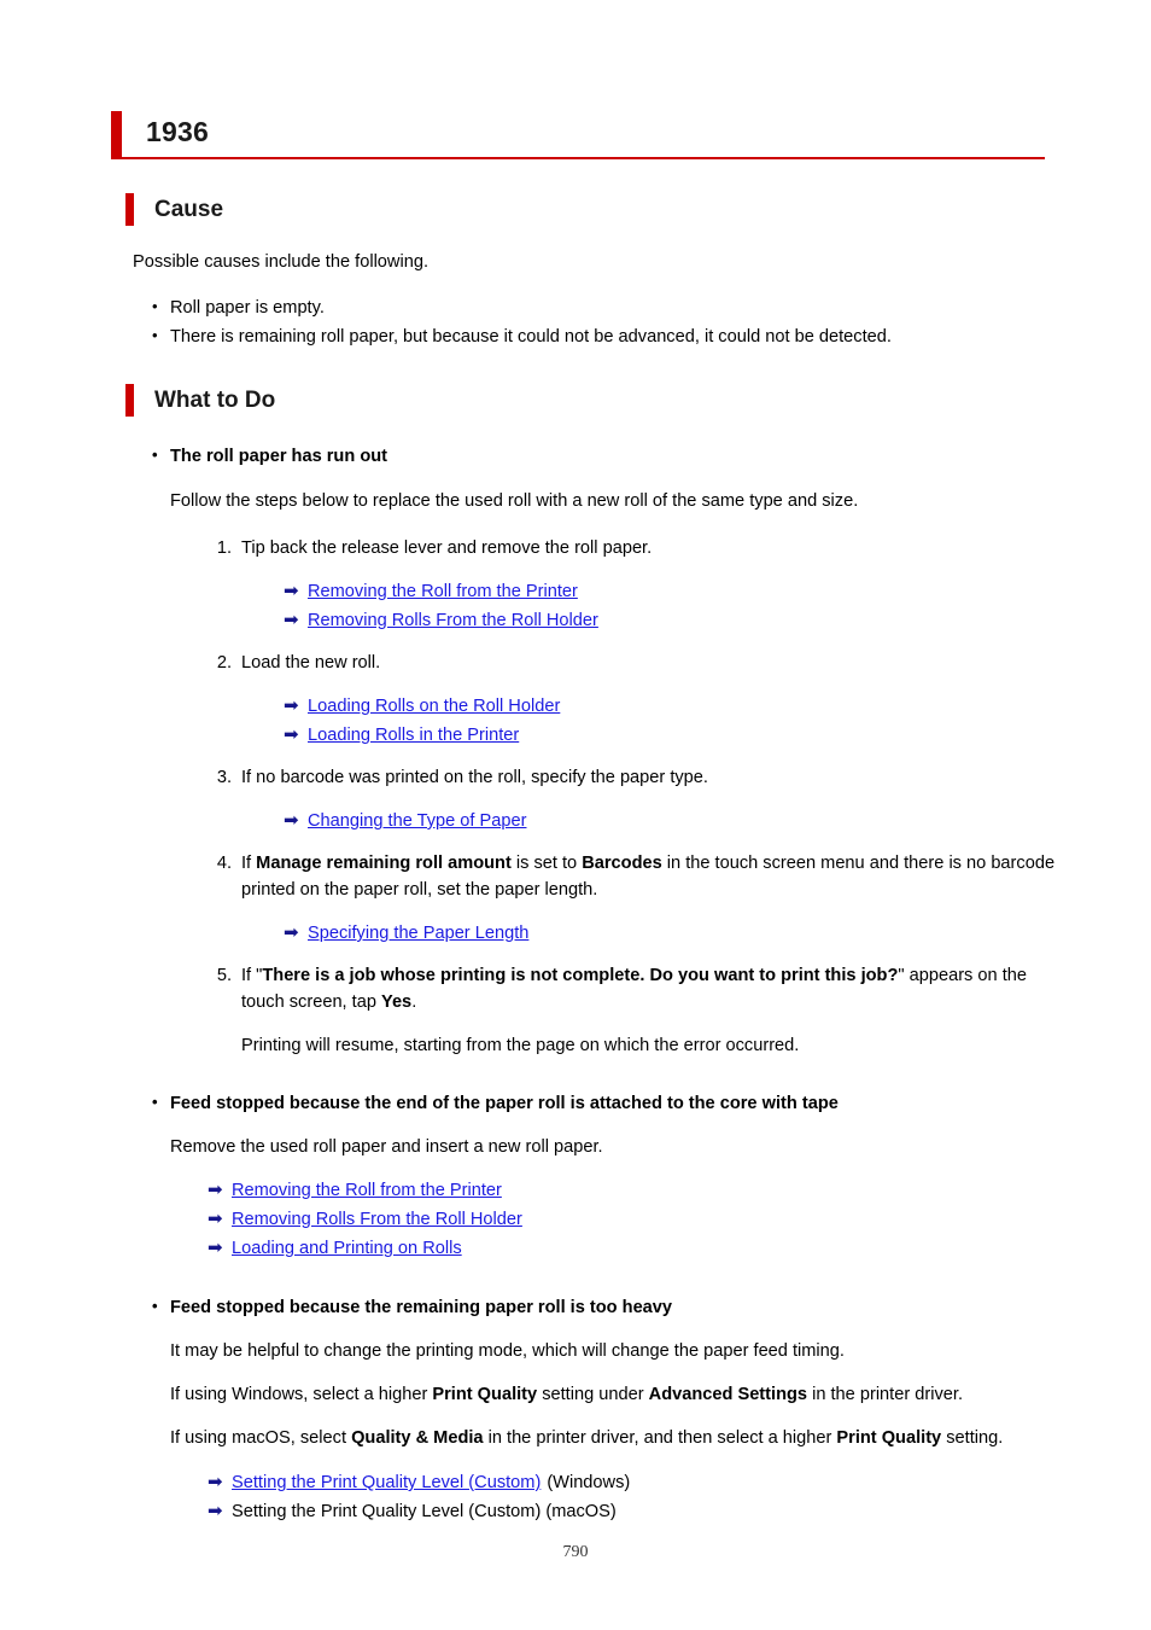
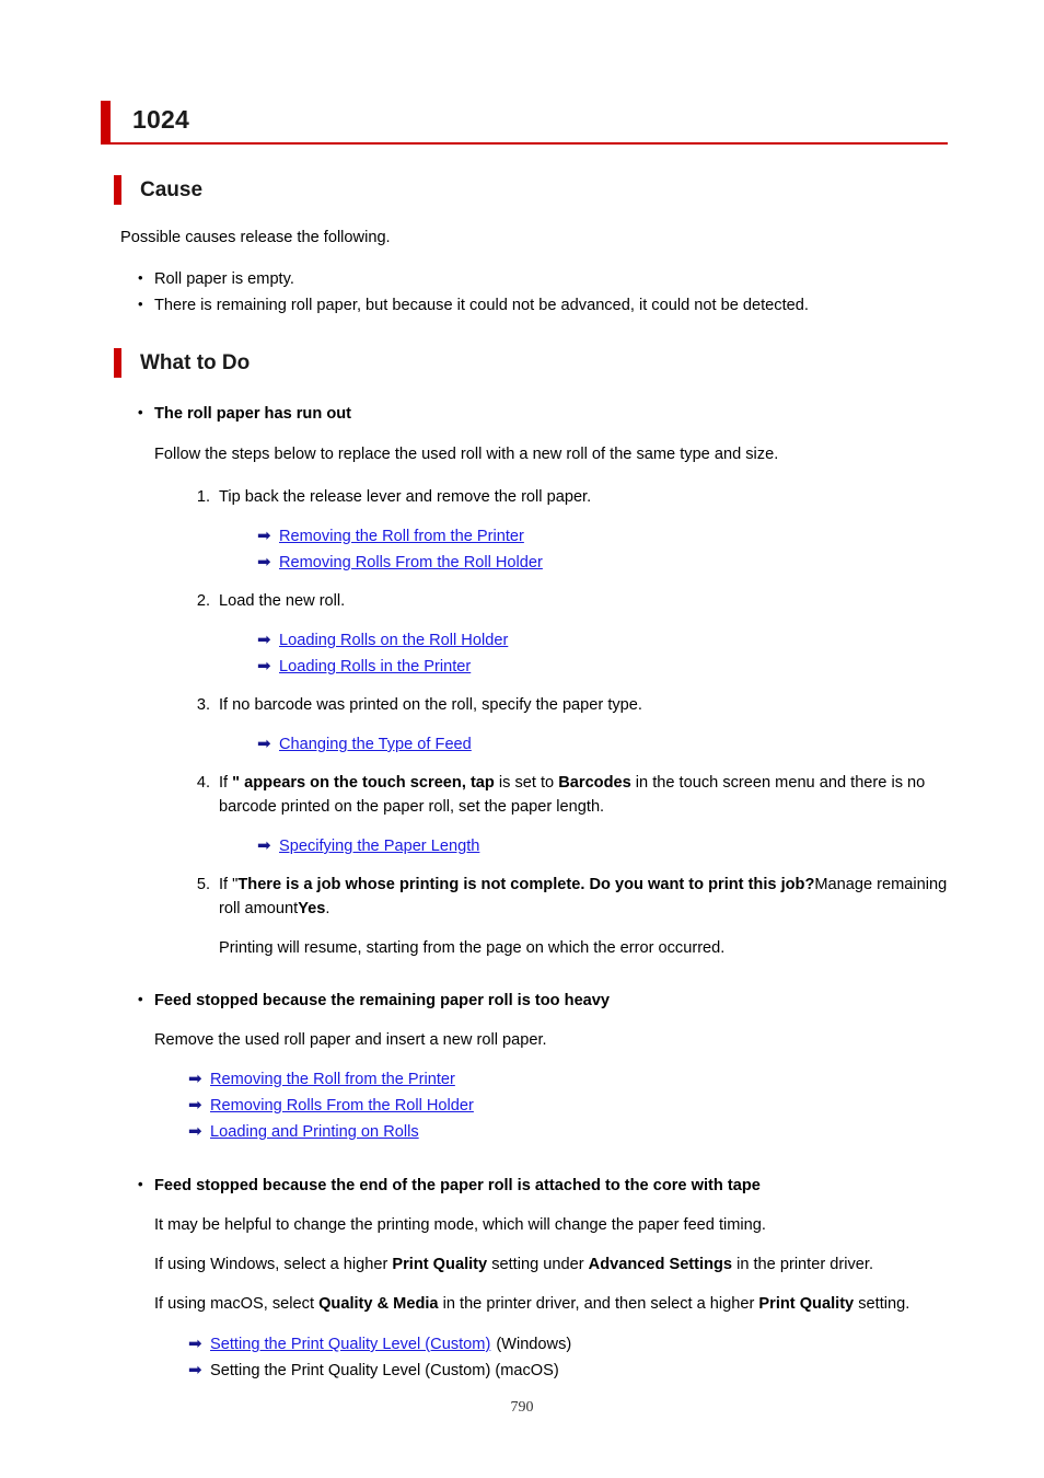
- 1936
+ 1024
  Cause
- Possible causes include the following.
+ Possible causes release the following.
  Roll paper is empty.
  There is remaining roll paper, but because it could not be advanced, it could not be detected.
  What to Do
  The roll paper has run out
  Follow the steps below to replace the used roll with a new roll of the same type and size.
  1.
  Tip back the release lever and remove the roll paper.
  ➡
  Removing the Roll from the Printer
  ➡
  Removing Rolls From the Roll Holder
  2.
  Load the new roll.
  ➡
  Loading Rolls on the Roll Holder
  ➡
  Loading Rolls in the Printer
  3.
  If no barcode was printed on the roll, specify the paper type.
  ➡
- Changing the Type of Paper
+ Changing the Type of Feed
  4.
- If Manage remaining roll amount is set to Barcodes in the touch screen menu and there is no barcode printed on the paper roll, set the paper length.
+ If " appears on the touch screen, tap is set to Barcodes in the touch screen menu and there is no barcode printed on the paper roll, set the paper length.
  ➡
  Specifying the Paper Length
  5.
- If "There is a job whose printing is not complete. Do you want to print this job?" appears on the touch screen, tap Yes.
+ If "There is a job whose printing is not complete. Do you want to print this job?Manage remaining roll amountYes.
  Printing will resume, starting from the page on which the error occurred.
- Feed stopped because the end of the paper roll is attached to the core with tape
+ Feed stopped because the remaining paper roll is too heavy
  Remove the used roll paper and insert a new roll paper.
  ➡
  Removing the Roll from the Printer
  ➡
  Removing Rolls From the Roll Holder
  ➡
  Loading and Printing on Rolls
- Feed stopped because the remaining paper roll is too heavy
+ Feed stopped because the end of the paper roll is attached to the core with tape
  It may be helpful to change the printing mode, which will change the paper feed timing.
  If using Windows, select a higher Print Quality setting under Advanced Settings in the printer driver.
  If using macOS, select Quality & Media in the printer driver, and then select a higher Print Quality setting.
  ➡
  Setting the Print Quality Level (Custom)
  (Windows)
  ➡
  Setting the Print Quality Level (Custom) (macOS)
  790
